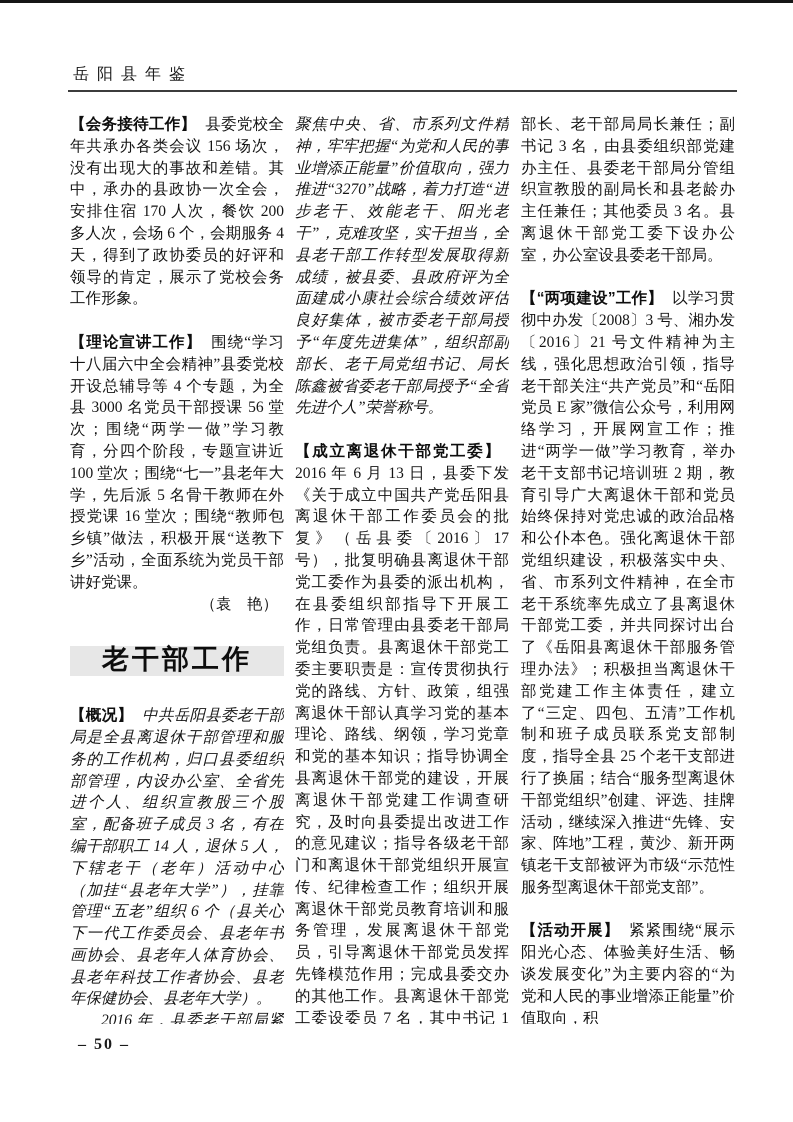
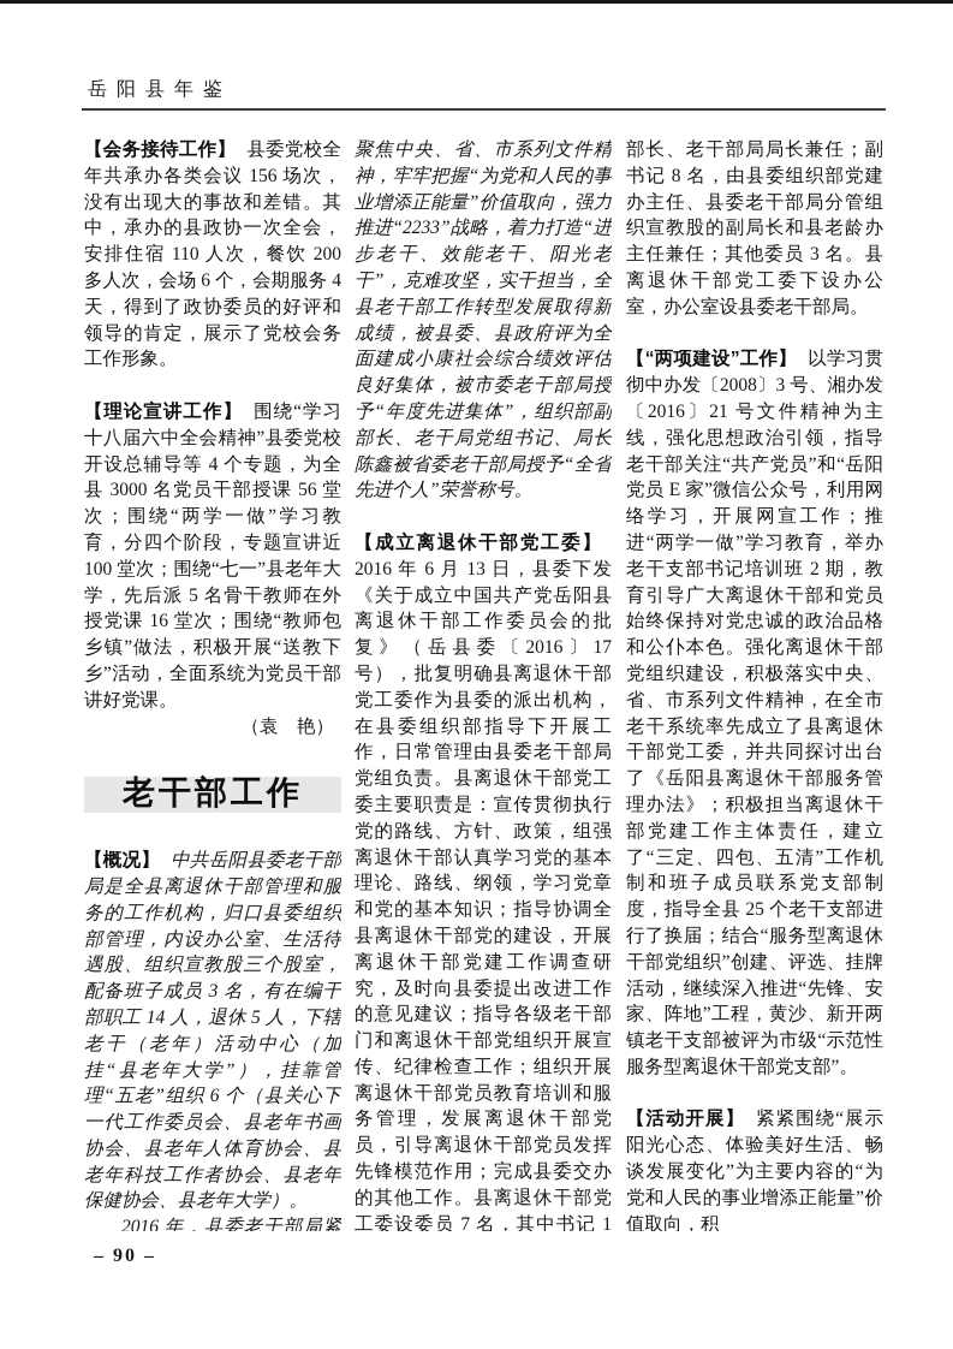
  岳阳县年鉴
- 【会务接待工作】 县委党校全年共承办各类会议 156 场次，没有出现大的事故和差错。其中，承办的县政协一次全会，安排住宿 170 人次，餐饮 200 多人次，会场 6 个，会期服务 4 天，得到了政协委员的好评和领导的肯定，展示了党校会务工作形象。
+ 【会务接待工作】 县委党校全年共承办各类会议 156 场次，没有出现大的事故和差错。其中，承办的县政协一次全会，安排住宿 110 人次，餐饮 200 多人次，会场 6 个，会期服务 4 天，得到了政协委员的好评和领导的肯定，展示了党校会务工作形象。
  【理论宣讲工作】 围绕“学习十八届六中全会精神”县委党校开设总辅导等 4 个专题，为全县 3000 名党员干部授课 56 堂次；围绕“两学一做”学习教育，分四个阶段，专题宣讲近 100 堂次；围绕“七一”县老年大学，先后派 5 名骨干教师在外授党课 16 堂次；围绕“教师包乡镇”做法，积极开展“送教下乡”活动，全面系统为党员干部讲好党课。
  （袁 艳）
  老干部工作
- 【概况】 中共岳阳县委老干部局是全县离退休干部管理和服务的工作机构，归口县委组织部管理，内设办公室、全省先进个人、组织宣教股三个股室，配备班子成员 3 名，有在编干部职工 14 人，退休 5 人，下辖老干（老年）活动中心（加挂“县老年大学”），挂靠管理“五老”组织 6 个（县关心下一代工作委员会、县老年书画协会、县老年人体育协会、县老年科技工作者协会、县老年保健协会、县老年大学）。
+ 【概况】 中共岳阳县委老干部局是全县离退休干部管理和服务的工作机构，归口县委组织部管理，内设办公室、生活待遇股、组织宣教股三个股室，配备班子成员 3 名，有在编干部职工 14 人，退休 5 人，下辖老干（老年）活动中心（加挂“县老年大学”），挂靠管理“五老”组织 6 个（县关心下一代工作委员会、县老年书画协会、县老年人体育协会、县老年科技工作者协会、县老年保健协会、县老年大学）。
- 聚焦中央、省、市系列文件精神，牢牢把握“为党和人民的事业增添正能量”价值取向，强力推进“3270”战略，着力打造“进步老干、效能老干、阳光老干”，克难攻坚，实干担当，全县老干部工作转型发展取得新成绩，被县委、县政府评为全面建成小康社会综合绩效评估良好集体，被市委老干部局授予“年度先进集体”，组织部副部长、老干局党组书记、局长陈鑫被省委老干部局授予“全省先进个人”荣誉称号。
+ 聚焦中央、省、市系列文件精神，牢牢把握“为党和人民的事业增添正能量”价值取向，强力推进“2233”战略，着力打造“进步老干、效能老干、阳光老干”，克难攻坚，实干担当，全县老干部工作转型发展取得新成绩，被县委、县政府评为全面建成小康社会综合绩效评估良好集体，被市委老干部局授予“年度先进集体”，组织部副部长、老干局党组书记、局长陈鑫被省委老干部局授予“全省先进个人”荣誉称号。
  【成立离退休干部党工委】2016 年 6 月 13 日，县委下发《关于成立中国共产党岳阳县离退休干部工作委员会的批复》（岳县委〔2016〕17 号），批复明确县离退休干部党工委作为县委的派出机构，在县委组织部指导下开展工作，日常管理由县委老干部局党组负责。县离退休干部党工委主要职责是：宣传贯彻执行党的路线、方针、政策，组强离退休干部认真学习党的基本理论、路线、纲领，学习党章和党的基本知识；指导协调全县离退休干部党的建设，开展离退休干部党建工作调查研究，及时向县委提出改进工作的意见建议；指导各级老干部门和离退休干部党组织开展宣传、纪律检查工作；组织开展离退休干部党员教育培训和服务管理，发展离退休干部党员，引导离退休干部党员发挥先锋模范作用；完成县委交办的其他工作。县离退休干部党工委设委员 7 名，其中书记 1
- 部长、老干部局局长兼任；副书记 3 名，由县委组织部党建办主任、县委老干部局分管组织宣教股的副局长和县老龄办主任兼任；其他委员 3 名。县离退休干部党工委下设办公室，办公室设县委老干部局。
+ 部长、老干部局局长兼任；副书记 8 名，由县委组织部党建办主任、县委老干部局分管组织宣教股的副局长和县老龄办主任兼任；其他委员 3 名。县离退休干部党工委下设办公室，办公室设县委老干部局。
  【“两项建设”工作】 以学习贯彻中办发〔2008〕3 号、湘办发〔2016〕21 号文件精神为主线，强化思想政治引领，指导老干部关注“共产党员”和“岳阳党员 E 家”微信公众号，利用网络学习，开展网宣工作；推进“两学一做”学习教育，举办老干支部书记培训班 2 期，教育引导广大离退休干部和党员始终保持对党忠诚的政治品格和公仆本色。强化离退休干部党组织建设，积极落实中央、省、市系列文件精神，在全市老干系统率先成立了县离退休干部党工委，并共同探讨出台了《岳阳县离退休干部服务管理办法》；积极担当离退休干部党建工作主体责任，建立了“三定、四包、五清”工作机制和班子成员联系党支部制度，指导全县 25 个老干支部进行了换届；结合“服务型离退休干部党组织”创建、评选、挂牌活动，继续深入推进“先锋、安家、阵地”工程，黄沙、新开两镇老干支部被评为市级“示范性服务型离退休干部党支部”。
  【活动开展】 紧紧围绕“展示阳光心态、体验美好生活、畅谈发展变化”为主要内容的“为党和人民的事业增添正能量”价值取向，积
- – 50 –
+ – 90 –
